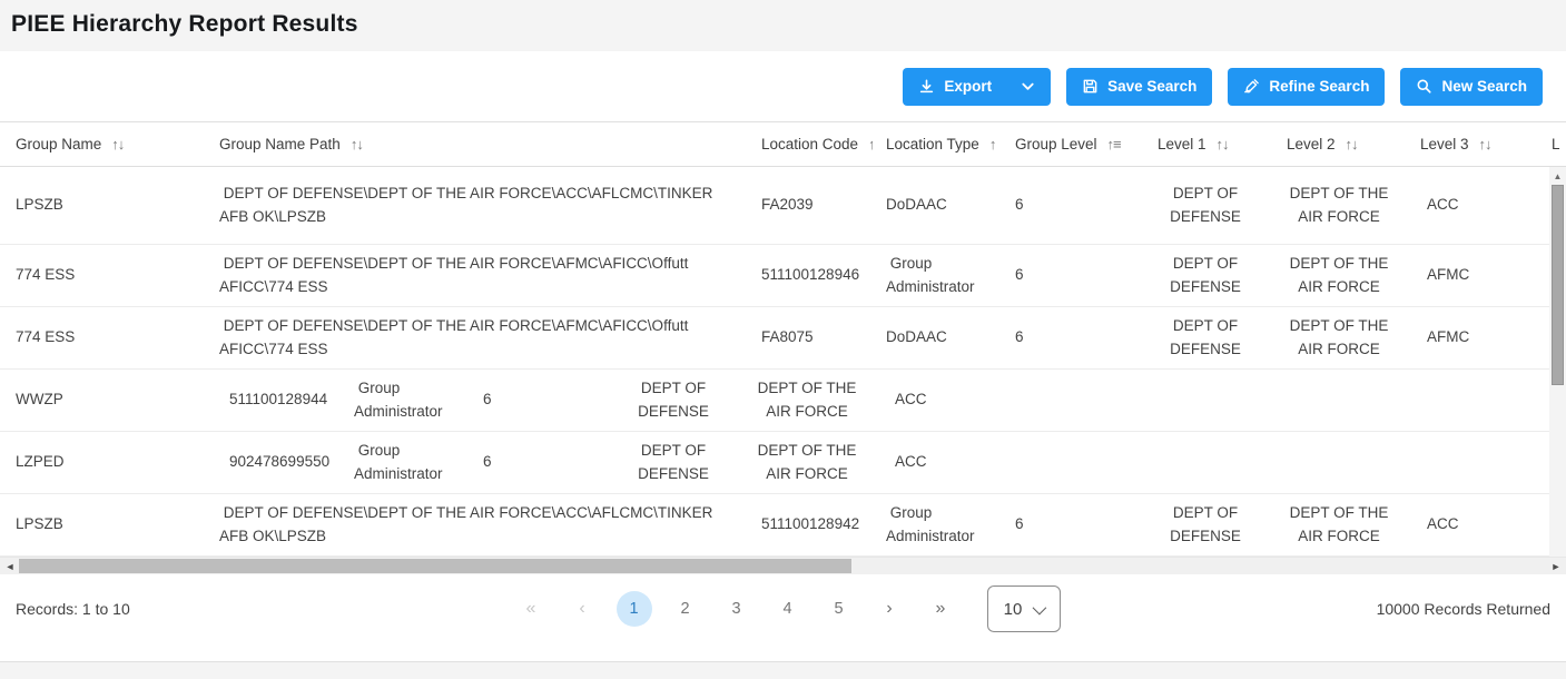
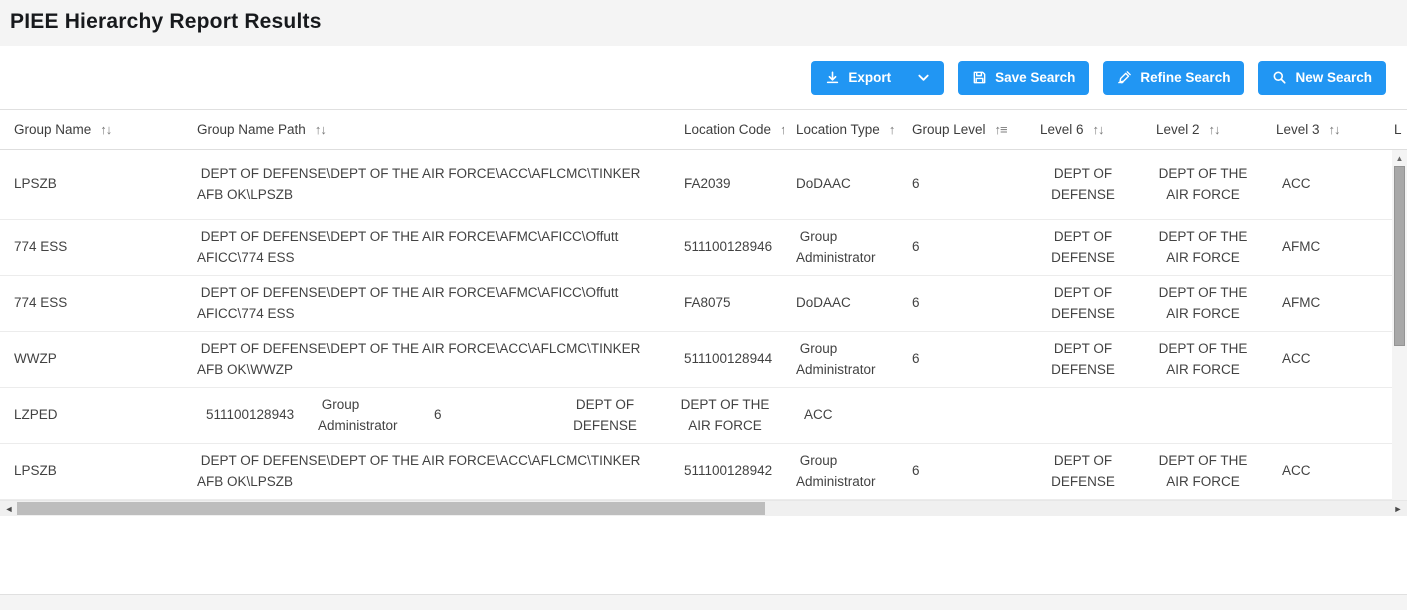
  PIEE Hierarchy Report Results
  Export
  Save Search
  Refine Search
  New Search
  Group Name
  ↑↓
  Group Name Path
  ↑↓
  Location Code
  ↑
  Location Type
  ↑
  Group Level
  ↑≡
- Level 1
+ Level 6
  ↑↓
  Level 2
  ↑↓
  Level 3
  ↑↓
  L
  LPSZB
  DEPT OF DEFENSE\DEPT OF THE AIR FORCE\ACC\AFLCMC\TINKER AFB OK\LPSZB
  FA2039
  DoDAAC
  6
  DEPT OF DEFENSE
  DEPT OF THE AIR FORCE
  ACC
  774 ESS
  DEPT OF DEFENSE\DEPT OF THE AIR FORCE\AFMC\AFICC\Offutt AFICC\774 ESS
  511100128946
  Group Administrator
  6
  DEPT OF DEFENSE
  DEPT OF THE AIR FORCE
  AFMC
  774 ESS
  DEPT OF DEFENSE\DEPT OF THE AIR FORCE\AFMC\AFICC\Offutt AFICC\774 ESS
  FA8075
  DoDAAC
  6
  DEPT OF DEFENSE
  DEPT OF THE AIR FORCE
  AFMC
  WWZP
+ DEPT OF DEFENSE\DEPT OF THE AIR FORCE\ACC\AFLCMC\TINKER AFB OK\WWZP
  511100128944
  Group Administrator
  6
  DEPT OF DEFENSE
  DEPT OF THE AIR FORCE
  ACC
  LZPED
- 902478699550
+ 511100128943
  Group Administrator
  6
  DEPT OF DEFENSE
  DEPT OF THE AIR FORCE
  ACC
  LPSZB
  DEPT OF DEFENSE\DEPT OF THE AIR FORCE\ACC\AFLCMC\TINKER AFB OK\LPSZB
  511100128942
  Group Administrator
  6
  DEPT OF DEFENSE
  DEPT OF THE AIR FORCE
  ACC
  ▲
  ◄
  ►
- Records: 1 to 10
- «
- ‹
- 1 2 3 4 5
- ›
- »
- 10
- 10000 Records Returned
